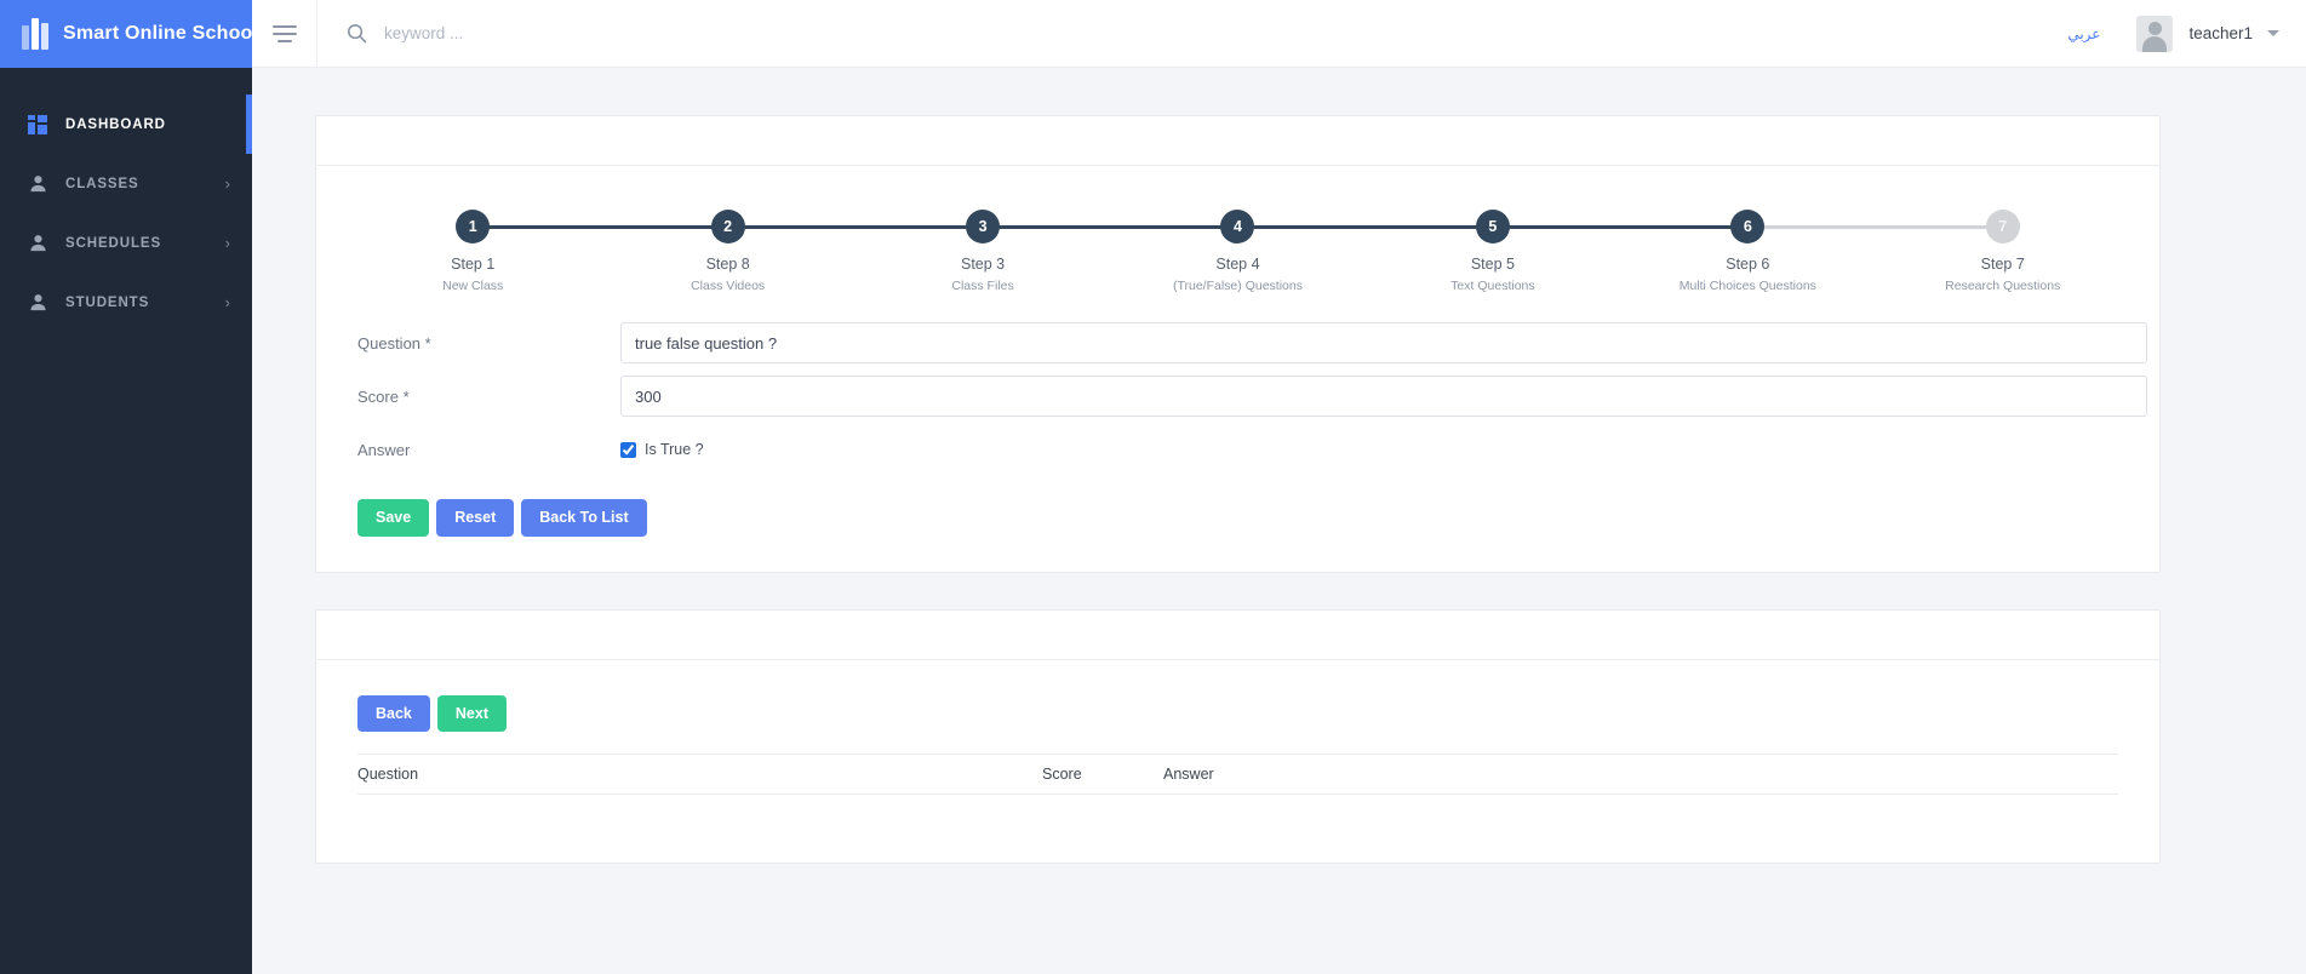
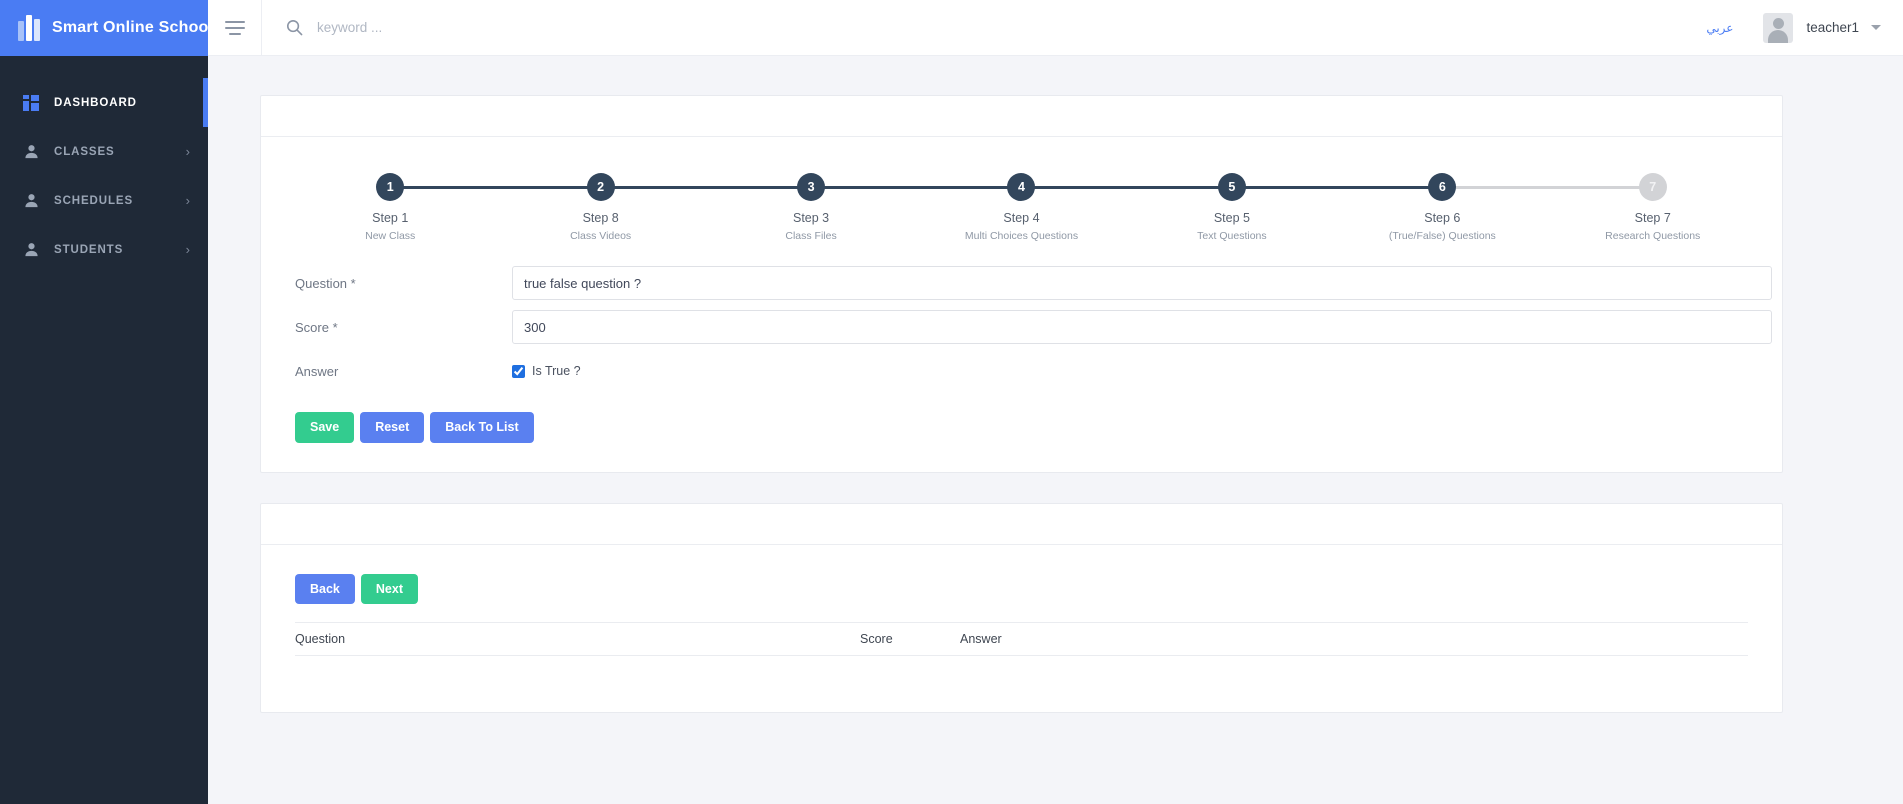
  Smart Online Schoo
  DASHBOARD
  CLASSES
  ›
  SCHEDULES
  ›
  STUDENTS
  ›
  keyword ...
  عربي
  teacher1
  1
  Step 1
  New Class
  2
  Step 8
  Class Videos
  3
  Step 3
  Class Files
  4
  Step 4
- (True/False) Questions
+ Multi Choices Questions
  5
  Step 5
  Text Questions
  6
  Step 6
- Multi Choices Questions
+ (True/False) Questions
  7
  Step 7
  Research Questions
  Question *
  true false question ?
  Score *
  300
  Answer
  Is True ?
  Save
  Reset
  Back To List
  Back
  Next
  Question	Score	Answer
